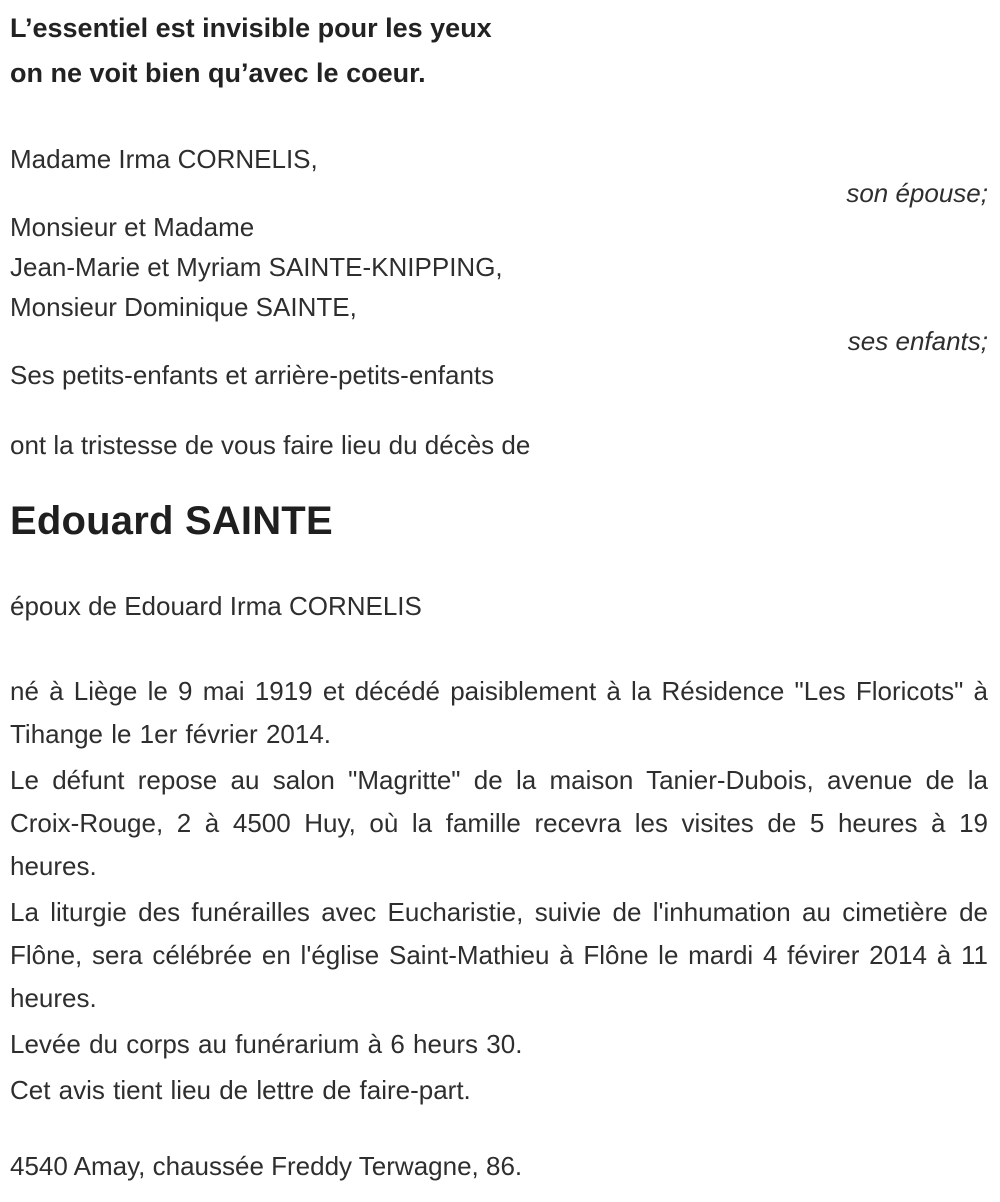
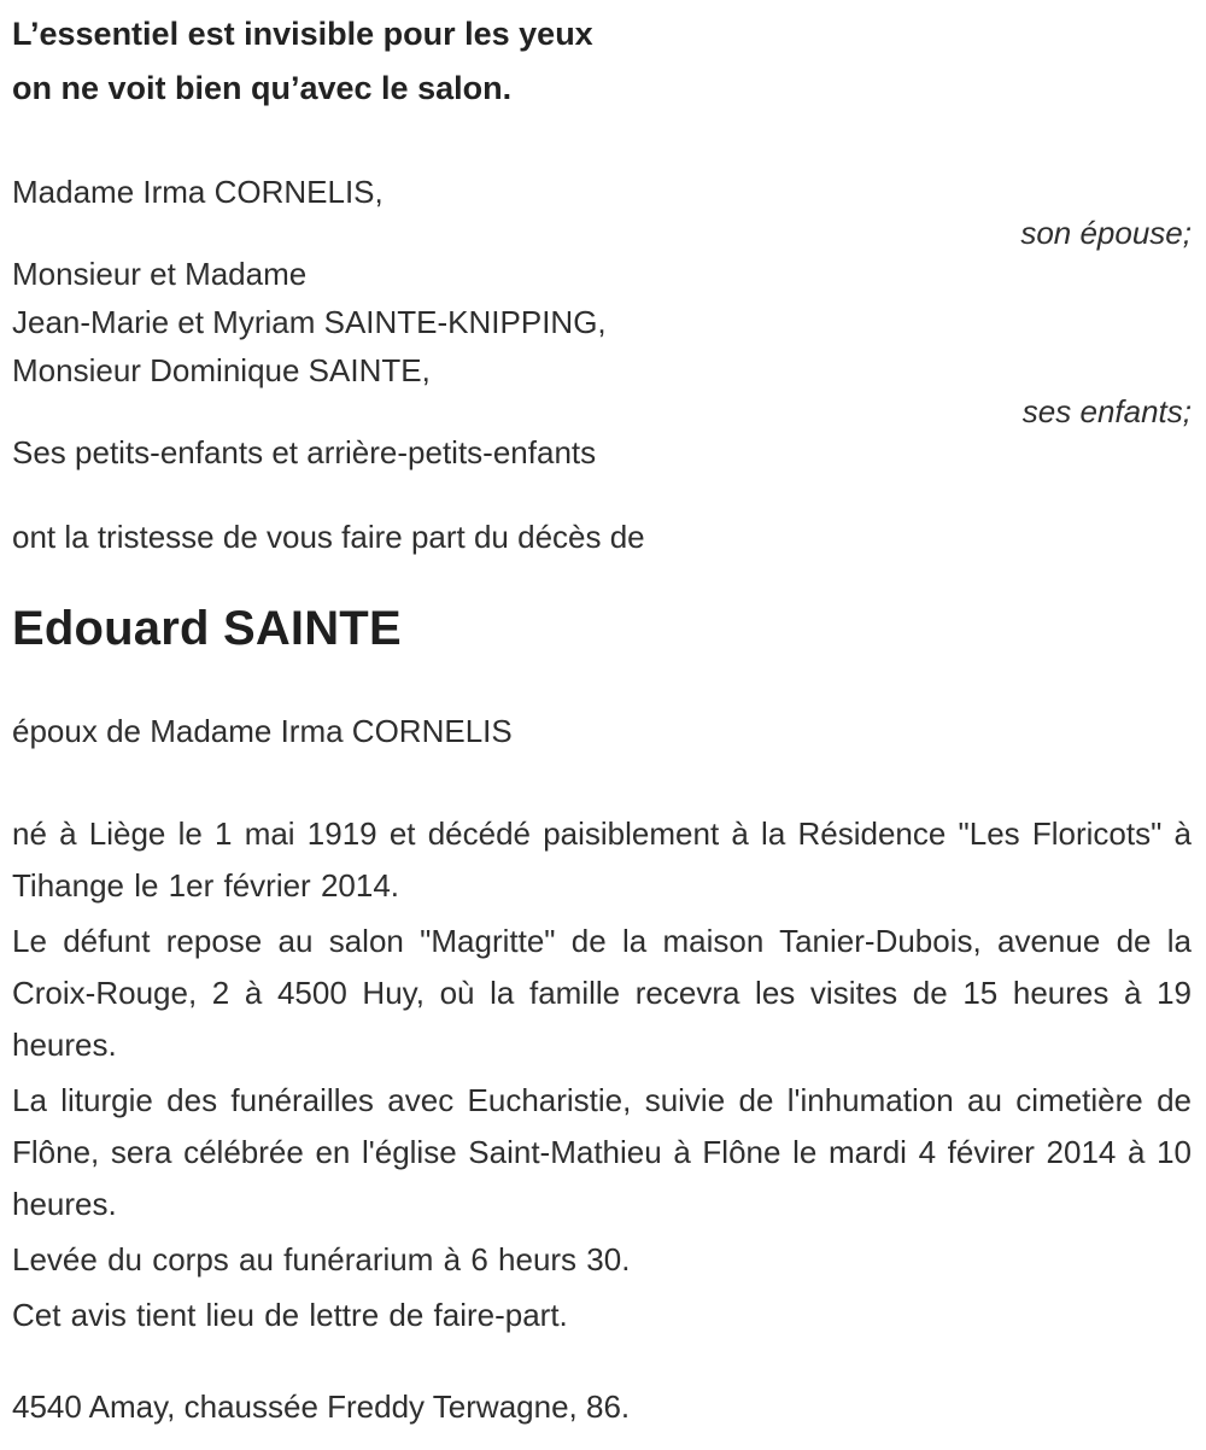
  L’essentiel est invisible pour les yeux
- on ne voit bien qu’avec le coeur.
+ on ne voit bien qu’avec le salon.
  Madame Irma CORNELIS,
  son épouse;
  Monsieur et Madame
  Jean-Marie et Myriam SAINTE-KNIPPING,
  Monsieur Dominique SAINTE,
  ses enfants;
  Ses petits-enfants et arrière-petits-enfants
- ont la tristesse de vous faire lieu du décès de
+ ont la tristesse de vous faire part du décès de
  Edouard SAINTE
- époux de Edouard Irma CORNELIS
+ époux de Madame Irma CORNELIS
- né à Liège le 9 mai 1919 et décédé paisiblement à la Résidence "Les Floricots" à Tihange le 1er février 2014.
+ né à Liège le 1 mai 1919 et décédé paisiblement à la Résidence "Les Floricots" à Tihange le 1er février 2014.
- Le défunt repose au salon "Magritte" de la maison Tanier-Dubois, avenue de la Croix-Rouge, 2 à 4500 Huy, où la famille recevra les visites de 5 heures à 19 heures.
+ Le défunt repose au salon "Magritte" de la maison Tanier-Dubois, avenue de la Croix-Rouge, 2 à 4500 Huy, où la famille recevra les visites de 15 heures à 19 heures.
- La liturgie des funérailles avec Eucharistie, suivie de l'inhumation au cimetière de Flône, sera célébrée en l'église Saint-Mathieu à Flône le mardi 4 févirer 2014 à 11 heures.
+ La liturgie des funérailles avec Eucharistie, suivie de l'inhumation au cimetière de Flône, sera célébrée en l'église Saint-Mathieu à Flône le mardi 4 févirer 2014 à 10 heures.
  Levée du corps au funérarium à 6 heurs 30.
  Cet avis tient lieu de lettre de faire-part.
  4540 Amay, chaussée Freddy Terwagne, 86.
